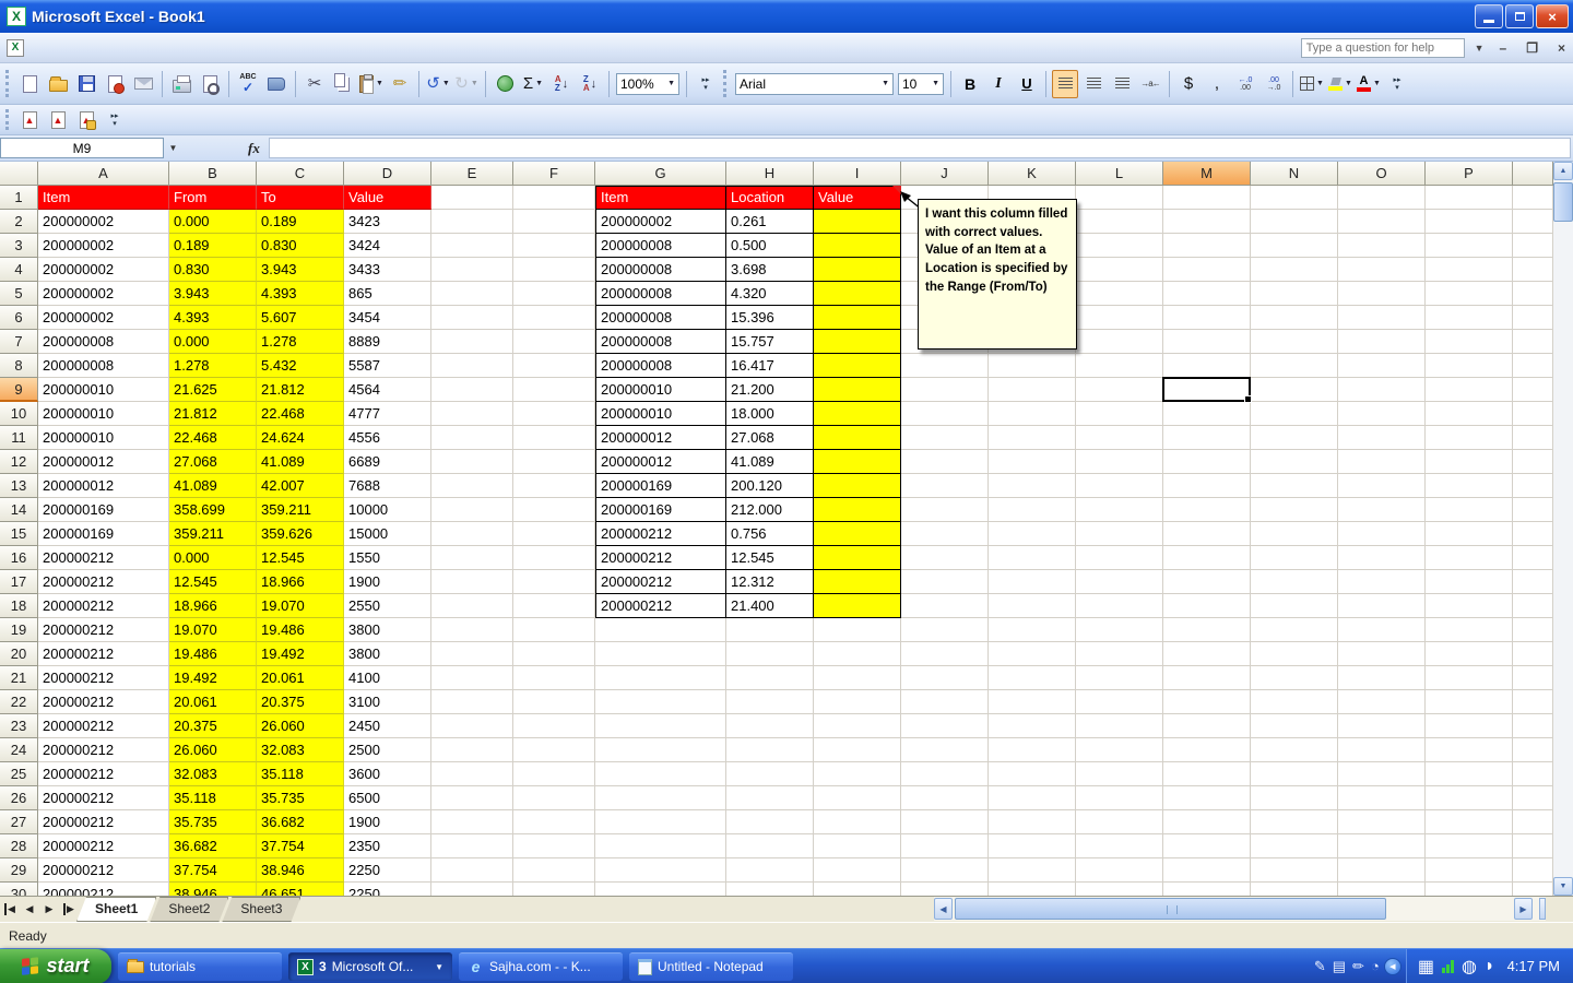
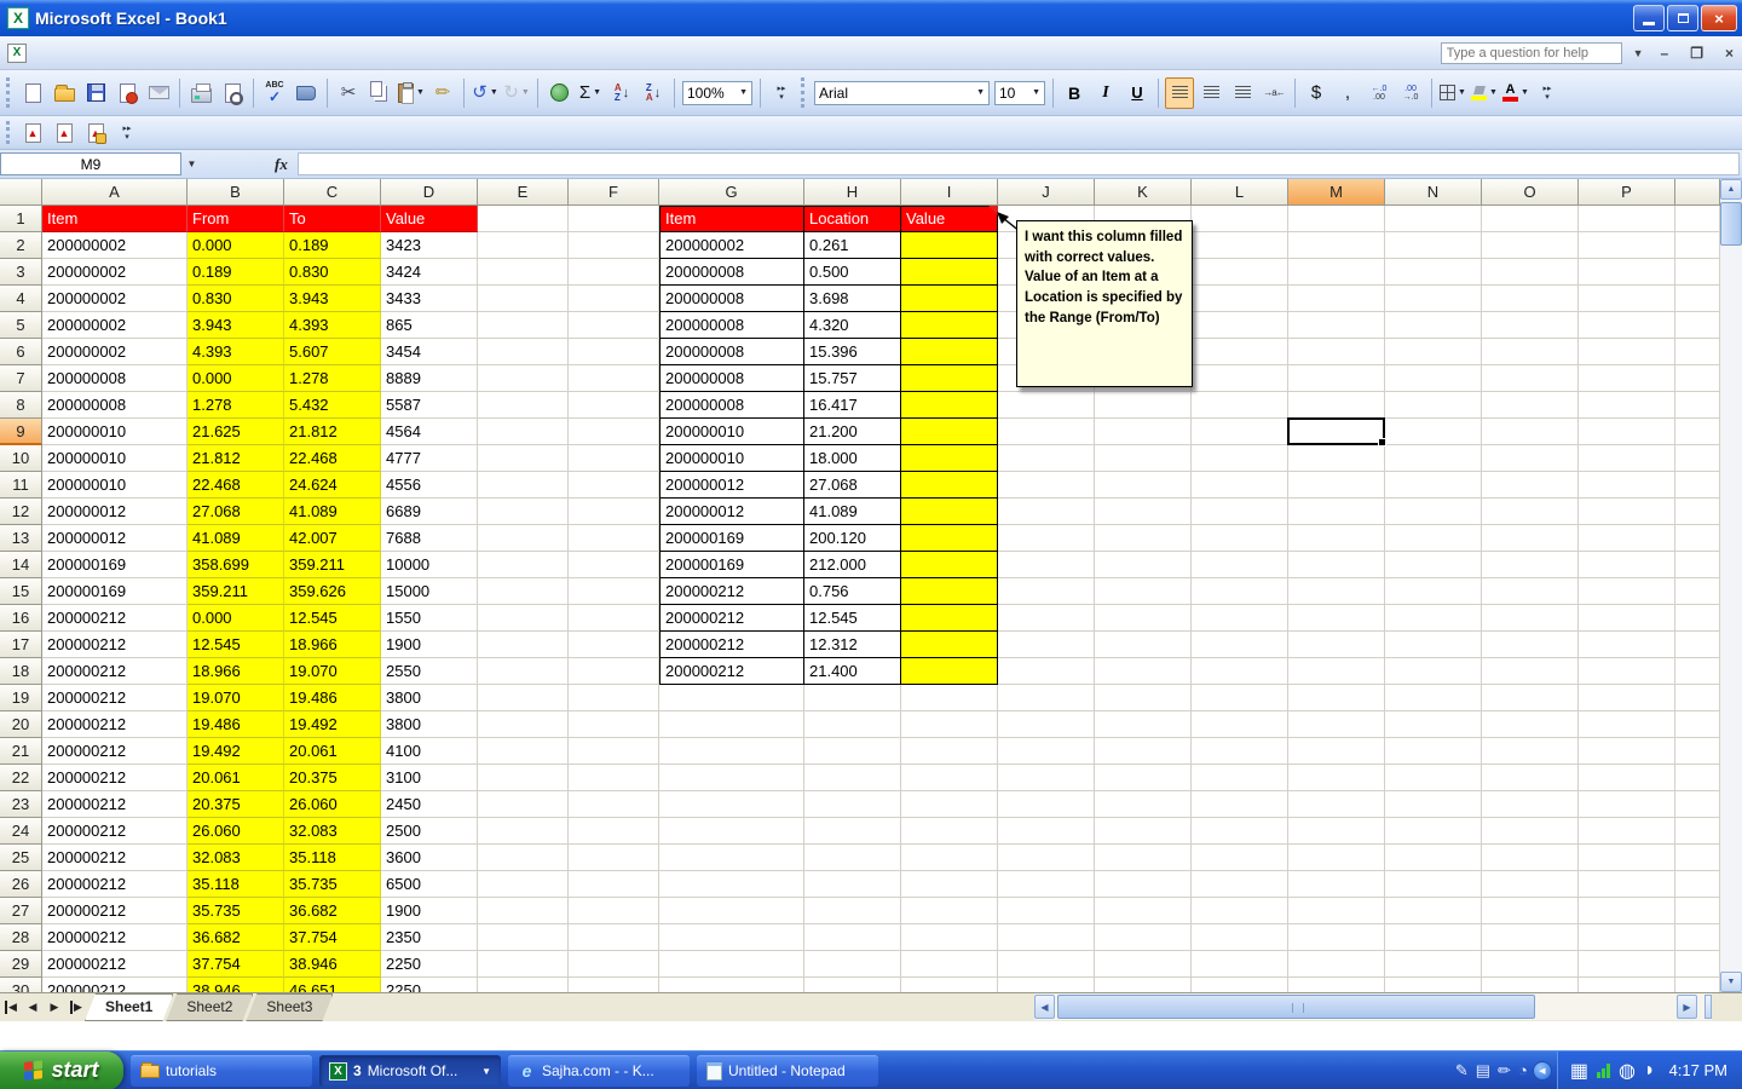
  X
  Microsoft Excel - Book1
  ×
  X
  Type a question for help
  ▼
  –
  ❐
  ×
  ✓
  ✂
  ✏
  ↺
  ↻
  Σ
  A
  Z
  ↓
  Z
  A
  ↓
  100%
  Arial
  10
  B
  I
  U
  →a←
  $
  ,
  A
  ▲
  ▲
  M9
  ▼
  fx
  A
  B
  C
  D
  E
  F
  G
  H
  I
  J
  K
  L
  M
  N
  O
  P
  1
  Item
  From
  To
  Value
  Item
  Location
  Value
  2
  200000002
  0.000
  0.189
  3423
  200000002
  0.261
  3
  200000002
  0.189
  0.830
  3424
  200000008
  0.500
  4
  200000002
  0.830
  3.943
  3433
  200000008
  3.698
  5
  200000002
  3.943
  4.393
  865
  200000008
  4.320
  6
  200000002
  4.393
  5.607
  3454
  200000008
  15.396
  7
  200000008
  0.000
  1.278
  8889
  200000008
  15.757
  8
  200000008
  1.278
  5.432
  5587
  200000008
  16.417
  9
  200000010
  21.625
  21.812
  4564
  200000010
  21.200
  10
  200000010
  21.812
  22.468
  4777
  200000010
  18.000
  11
  200000010
  22.468
  24.624
  4556
  200000012
  27.068
  12
  200000012
  27.068
  41.089
  6689
  200000012
  41.089
  13
  200000012
  41.089
  42.007
  7688
  200000169
  200.120
  14
  200000169
  358.699
  359.211
  10000
  200000169
  212.000
  15
  200000169
  359.211
  359.626
  15000
  200000212
  0.756
  16
  200000212
  0.000
  12.545
  1550
  200000212
  12.545
  17
  200000212
  12.545
  18.966
  1900
  200000212
  12.312
  18
  200000212
  18.966
  19.070
  2550
  200000212
  21.400
  19
  200000212
  19.070
  19.486
  3800
  20
  200000212
  19.486
  19.492
  3800
  21
  200000212
  19.492
  20.061
  4100
  22
  200000212
  20.061
  20.375
  3100
  23
  200000212
  20.375
  26.060
  2450
  24
  200000212
  26.060
  32.083
  2500
  25
  200000212
  32.083
  35.118
  3600
  26
  200000212
  35.118
  35.735
  6500
  27
  200000212
  35.735
  36.682
  1900
  28
  200000212
  36.682
  37.754
  2350
  29
  200000212
  37.754
  38.946
  2250
  30
  200000212
  38.946
  46.651
  2250
  I want this column filled with correct values. Value of an Item at a Location is specified by the Range (From/To)
  ◀
  ◀
  ▶
  ▶
  Sheet1
  Sheet2
  Sheet3
  ◀
  ▶
- Ready
  start
  tutorials
  X
  3
  Microsoft Of...
  ▼
  e
  Sajha.com - - K...
  Untitled - Notepad
  ✎
  ▤
  ✏
  ◔
  ▦
  ◍
  ◗
  4:17 PM
